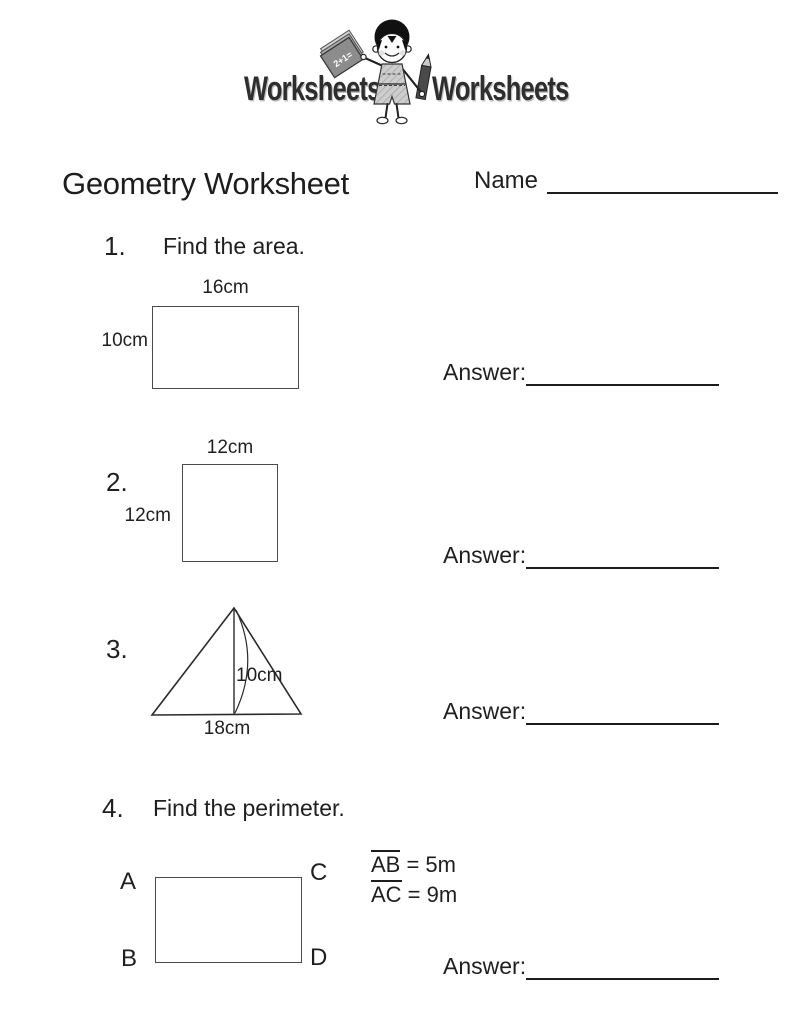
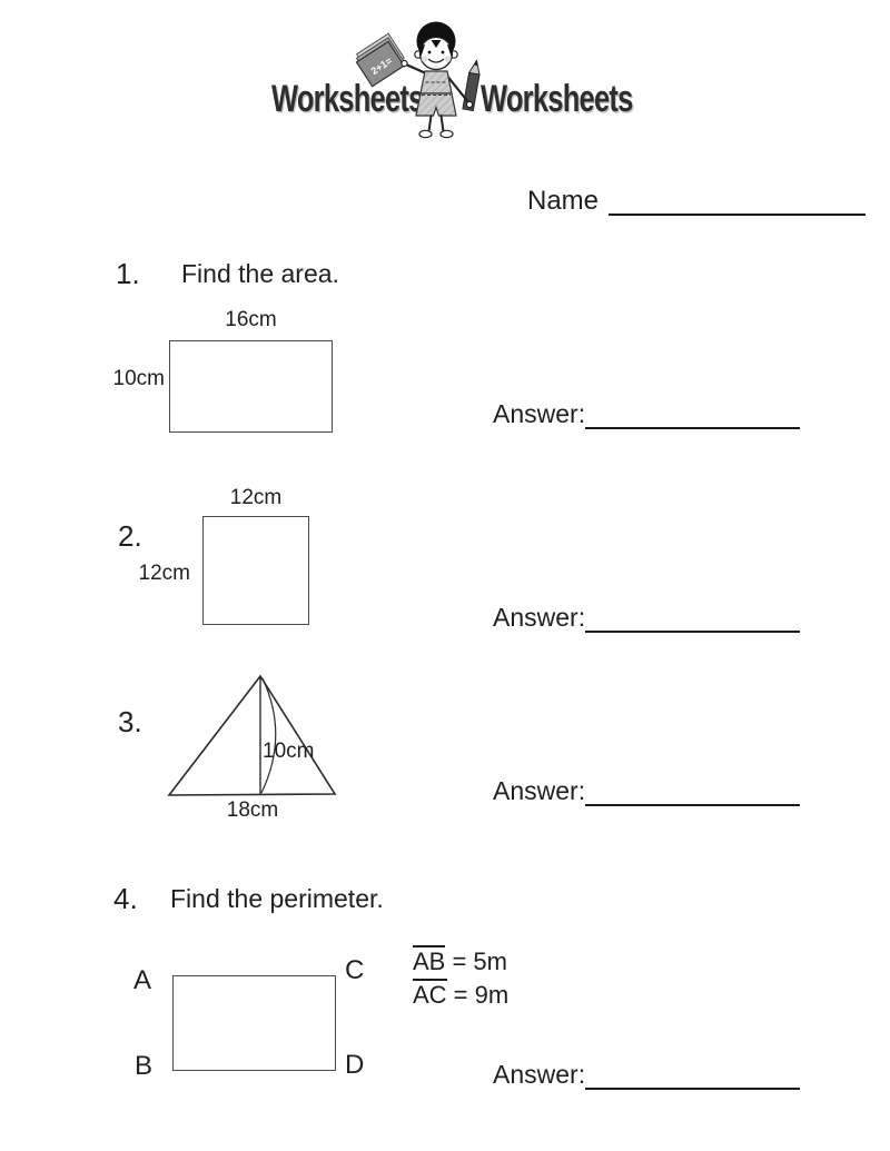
  Worksheets
  Worksheets
- Geometry Worksheet
  Name
  1.
  Find the area.
  16cm
  10cm
  Answer:
  2.
  12cm
  12cm
  Answer:
  3.
  10cm
  18cm
  Answer:
  4.
  Find the perimeter.
  A
  C
  B
  D
  AB = 5m
  AC = 9m
  Answer:
